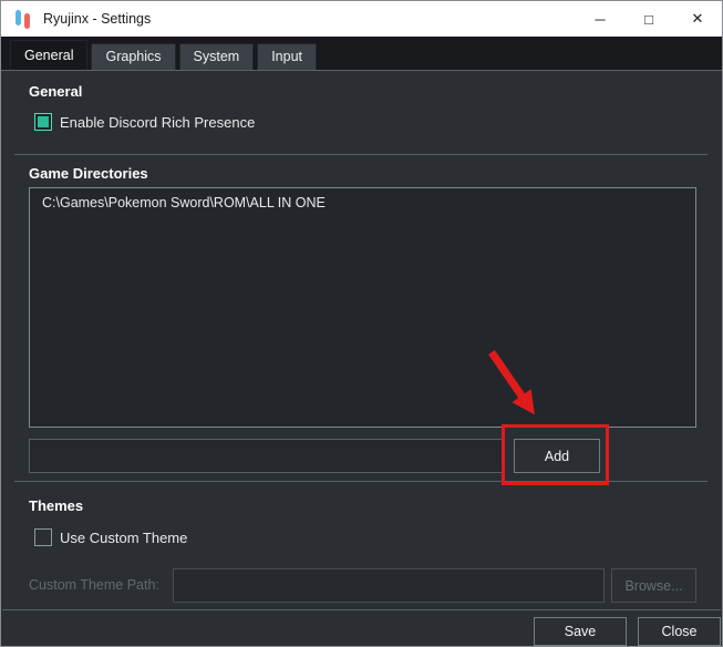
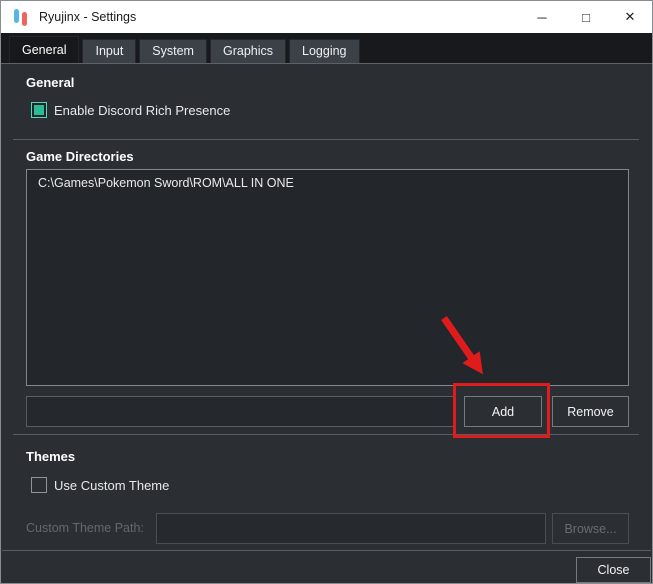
  Ryujinx - Settings
  ─
  □
  ✕
  General
- Graphics
+ Input
  System
- Input
+ Graphics
+ Logging
  General
  Enable Discord Rich Presence
  Game Directories
  C:\Games\Pokemon Sword\ROM\ALL IN ONE
  Add
+ Remove
  Themes
  Use Custom Theme
  Custom Theme Path:
  Browse...
- Save
  Close
